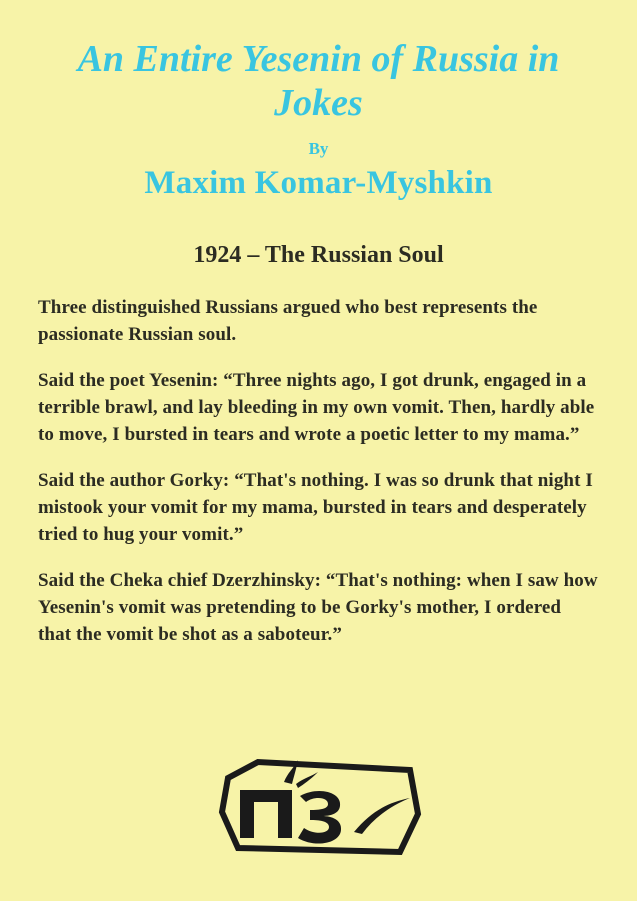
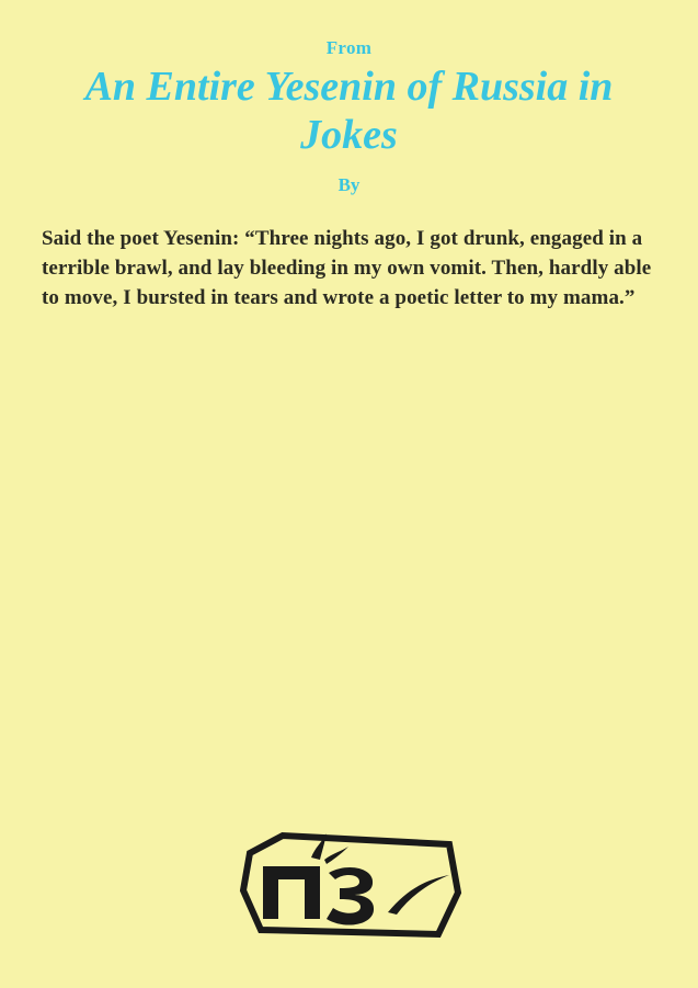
+ From
  An Entire Yesenin of Russia in Jokes
  By
- Maxim Komar-Myshkin
- 1924 – The Russian Soul
- Three distinguished Russians argued who best represents the passionate Russian soul.
  Said the poet Yesenin: “Three nights ago, I got drunk, engaged in a terrible brawl, and lay bleeding in my own vomit. Then, hardly able to move, I bursted in tears and wrote a poetic letter to my mama.”
- Said the author Gorky: “That's nothing. I was so drunk that night I mistook your vomit for my mama, bursted in tears and desperately tried to hug your vomit.”
- Said the Cheka chief Dzerzhinsky: “That's nothing: when I saw how Yesenin's vomit was pretending to be Gorky's mother, I ordered that the vomit be shot as a saboteur.”
